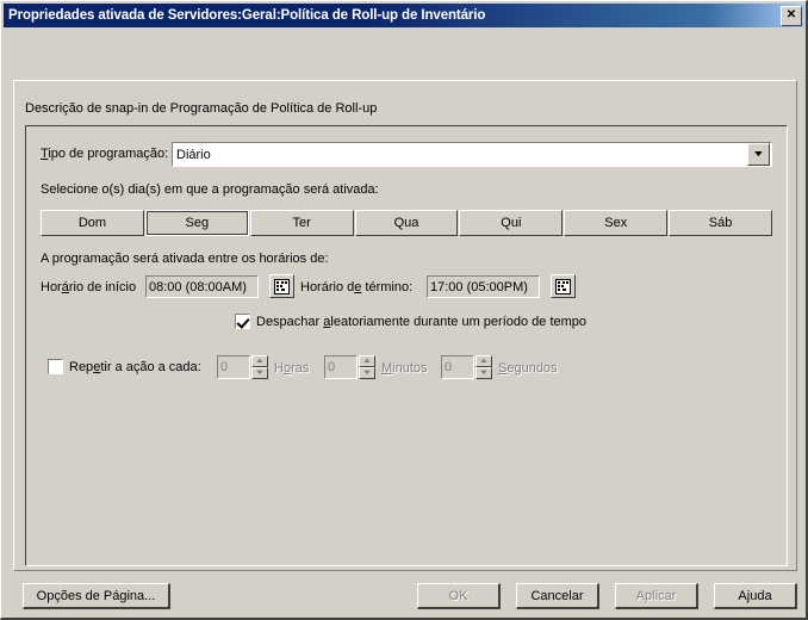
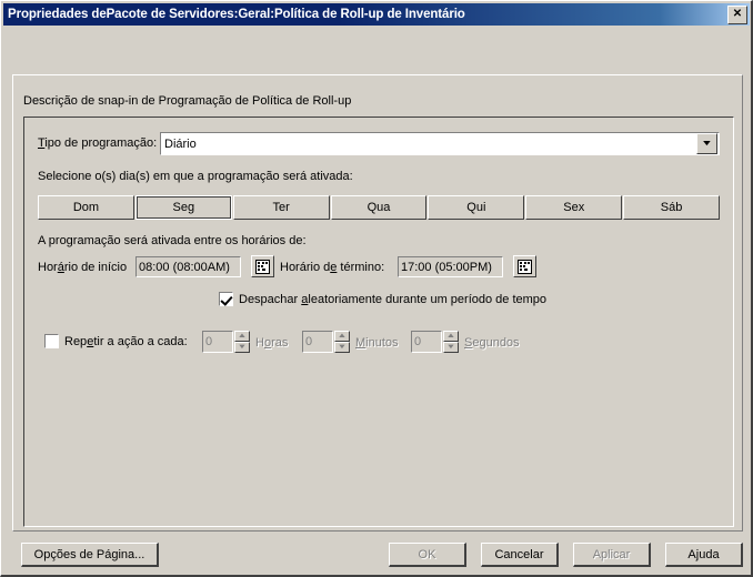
- Propriedades ativada de Servidores:Geral:Política de Roll-up de Inventário
+ Propriedades dePacote de Servidores:Geral:Política de Roll-up de Inventário
  ✕
  Descrição de snap-in de Programação de Política de Roll-up
  Tipo de programação:
  Diário
  Selecione o(s) dia(s) em que a programação será ativada:
  Dom
  Seg
  Ter
  Qua
  Qui
  Sex
  Sáb
  A programação será ativada entre os horários de:
  Horário de início
  08:00 (08:00AM)
  Horário de término:
  17:00 (05:00PM)
  Despachar aleatoriamente durante um período de tempo
  Repetir a ação a cada:
  0
  Horas
  0
  Minutos
  0
  Segundos
  Opções de Página...
  OK
  Cancelar
  Aplicar
  Ajuda
